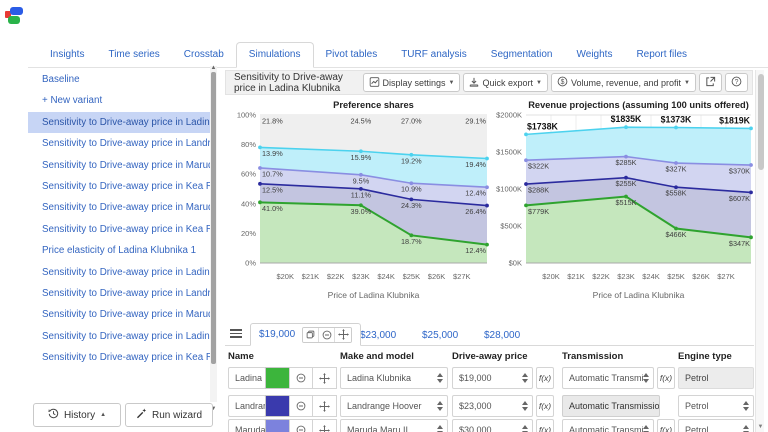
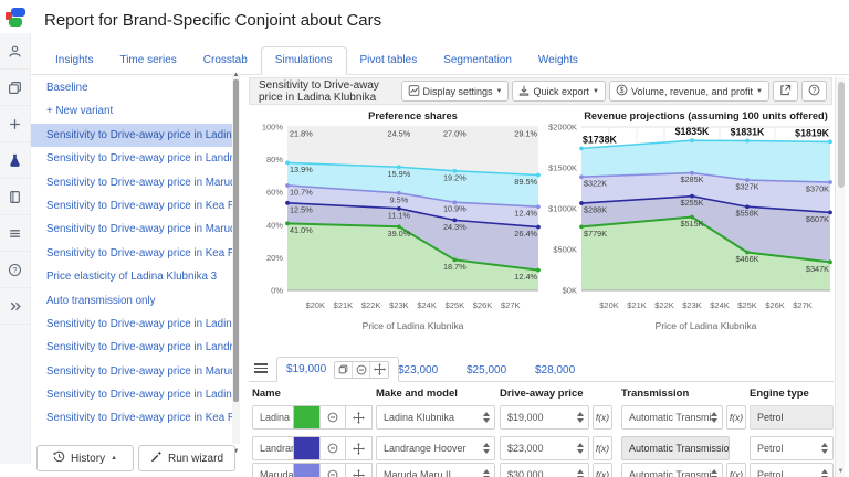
+ Report for Brand-Specific Conjoint about Cars
+ ?
  Insights
  Time series
  Crosstab
  Simulations
  Pivot tables
- TURF analysis
  Segmentation
  Weights
- Report files
  Baseline
  + New variant
  Sensitivity to Drive-away price in Ladin
  Sensitivity to Drive-away price in Land
  Sensitivity to Drive-away price in Maru
  Sensitivity to Drive-away price in Kea
  Sensitivity to Drive-away price in Maru
  Sensitivity to Drive-away price in Kea
- Price elasticity of Ladina Klubnika 1
+ Price elasticity of Ladina Klubnika 3
+ Auto transmission only
  Sensitivity to Drive-away price in Ladin
  Sensitivity to Drive-away price in Land
  Sensitivity to Drive-away price in Maru
  Sensitivity to Drive-away price in Ladin
  Sensitivity to Drive-away price in Kea
  History
  Run wizard
  Sensitivity to Drive-away price in Ladina Klubnika
  Display settings
  Quick export
  Volume, revenue, and profit
  41.0%
  39.0%
  18.7%
  12.4%
  12.5%
  11.1%
  24.3%
  26.4%
  10.7%
  9.5%
  10.9%
  12.4%
  13.9%
  15.9%
  19.2%
- 19.4%
+ 89.5%
  21.8%
  24.5%
  27.0%
  29.1%
  $20K
  $21K
  $22K
  $23K
  $24K
  $25K
  $26K
  $27K
  0%
  20%
  40%
  60%
  80%
  100%
  Preference shares
  Price of Ladina Klubnika
  $779K
  $515K
  $466K
  $347K
  $288K
  $255K
  $558K
  $607K
  $322K
  $285K
  $327K
  $370K
  $1738K
  $1835K
- $1373K
+ $1831K
  $1819K
  $20K
  $21K
  $22K
  $23K
  $24K
  $25K
  $26K
  $27K
  $0K
  $500K
  $1000K
  $1500K
  $2000K
  Revenue projections (assuming 100 units offered)
  Price of Ladina Klubnika
  $19,000
  $23,000
  $25,000
  $28,000
  Name
  Make and model
  Drive-away price
  Transmission
  Engine type
  Ladina
  Ladina Klubnika
  $19,000
  f(x)
  Automatic Transmi
  f(x)
  Petrol
  Landra
  Landrange Hoover
  $23,000
  f(x)
  Automatic Transmissio
  Petrol
  Maruda
  Maruda Maru II
  $30,000
  f(x)
  Automatic Transmi
  f(x)
  Petrol
